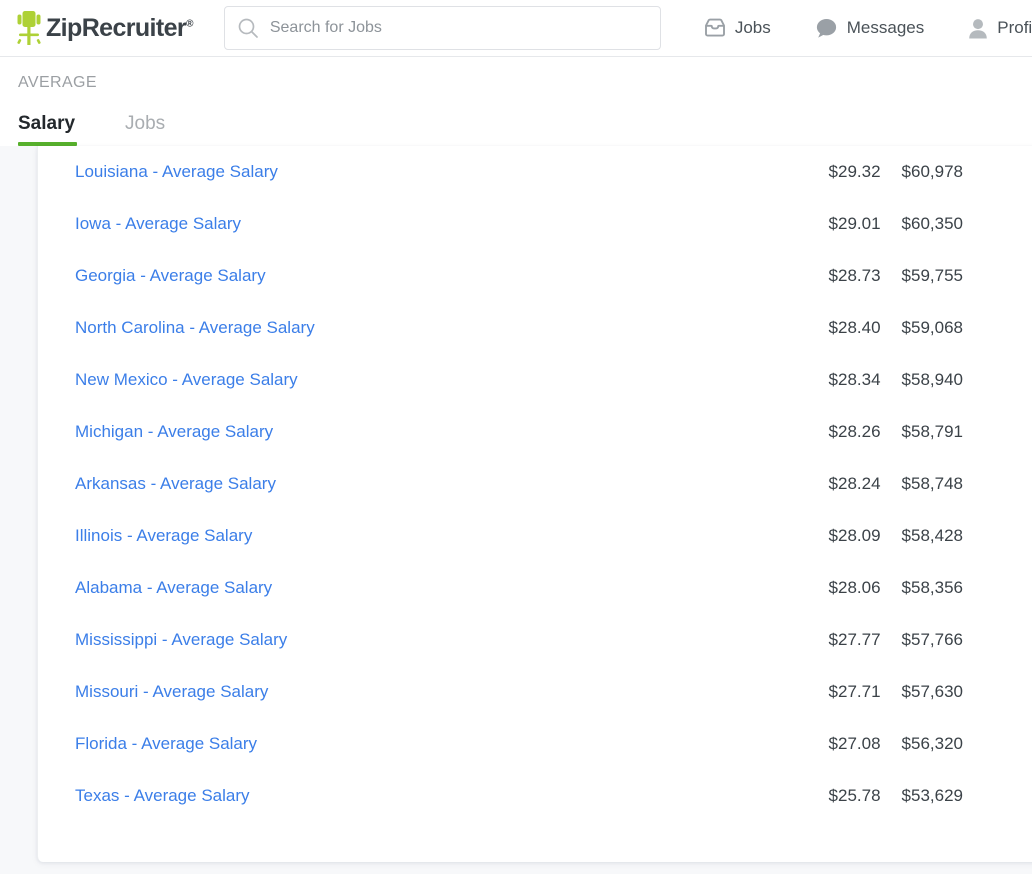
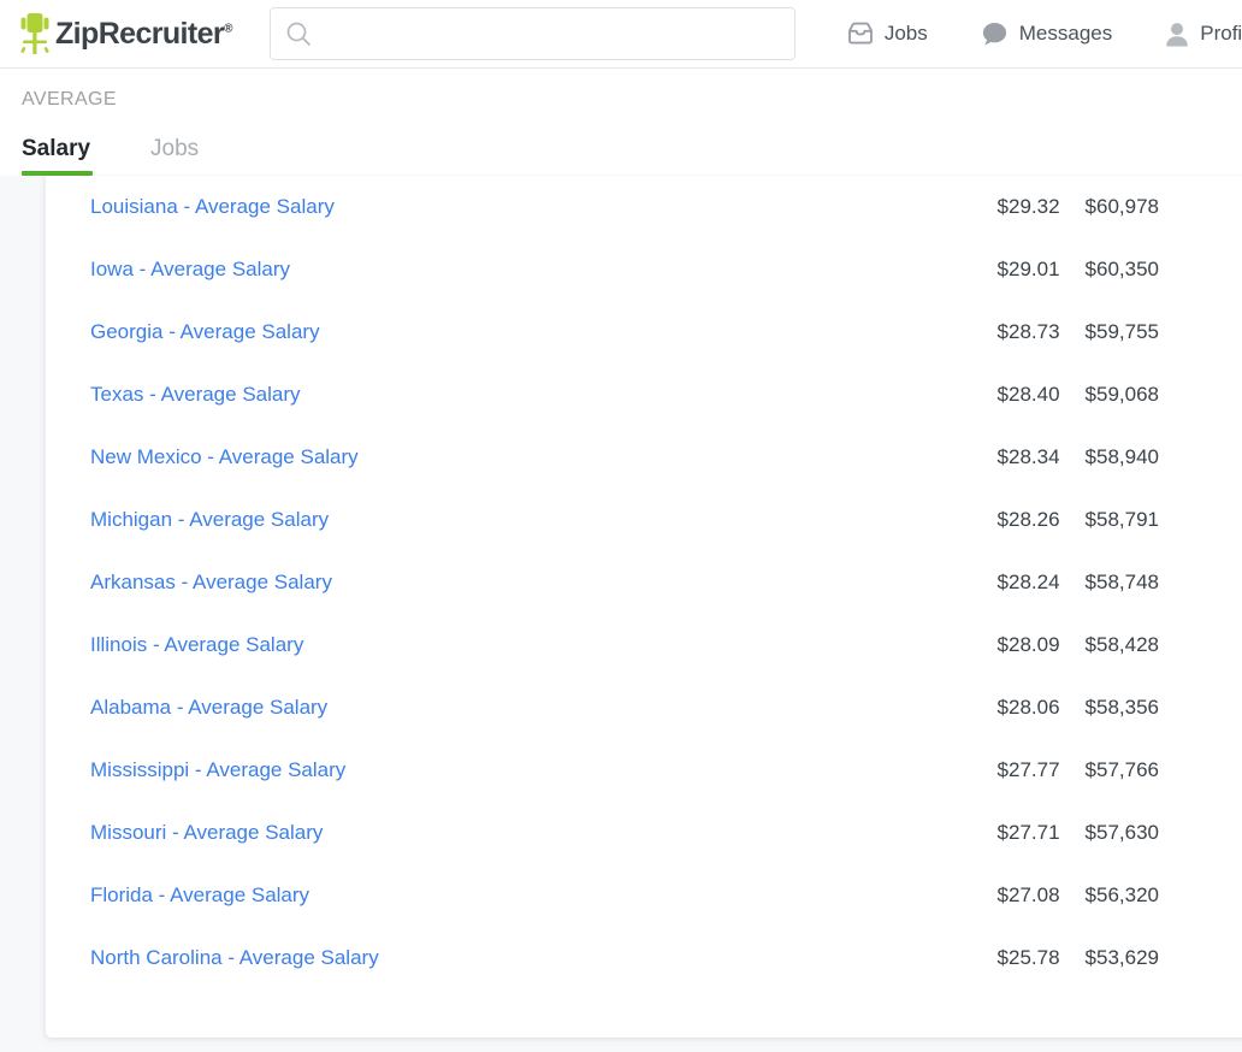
  ZipRecruiter®
- Search for Jobs
  Jobs
  Messages
  Profi
  AVERAGE
  Salary
  Jobs
  Louisiana - Average Salary	$29.32	$60,978
  Iowa - Average Salary	$29.01	$60,350
  Georgia - Average Salary	$28.73	$59,755
- North Carolina - Average Salary	$28.40	$59,068
+ Texas - Average Salary	$28.40	$59,068
  New Mexico - Average Salary	$28.34	$58,940
  Michigan - Average Salary	$28.26	$58,791
  Arkansas - Average Salary	$28.24	$58,748
  Illinois - Average Salary	$28.09	$58,428
  Alabama - Average Salary	$28.06	$58,356
  Mississippi - Average Salary	$27.77	$57,766
  Missouri - Average Salary	$27.71	$57,630
  Florida - Average Salary	$27.08	$56,320
- Texas - Average Salary	$25.78	$53,629
+ North Carolina - Average Salary	$25.78	$53,629
